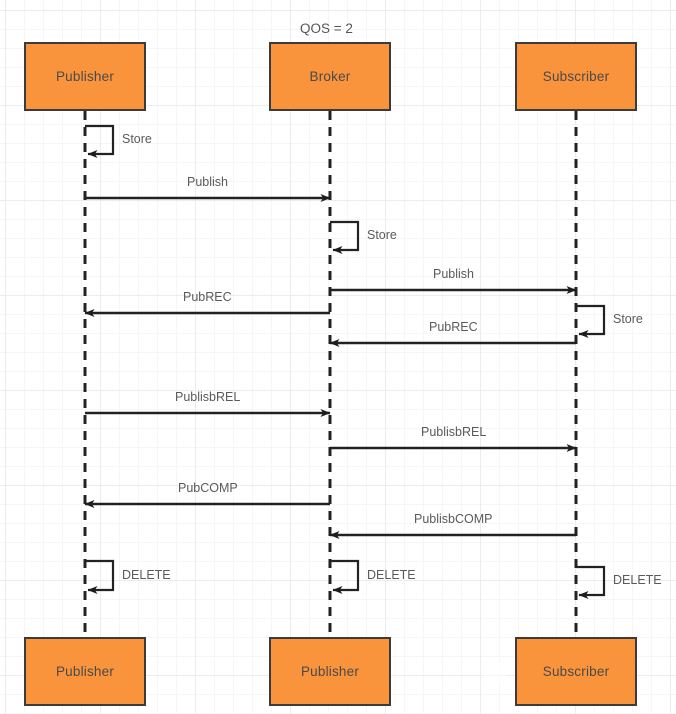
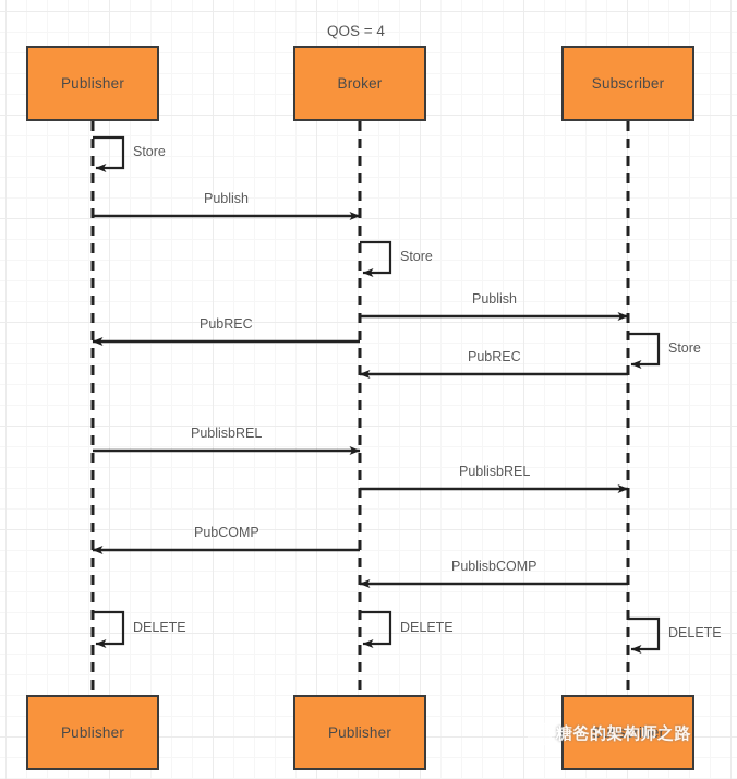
- QOS = 2
+ QOS = 4
  Publisher
  Broker
  Subscriber
  Publisher
  Publisher
  Subscriber
  Publish
  Publish
  PubREC
  PubREC
  PublisbREL
  PublisbREL
  PubCOMP
  PublisbCOMP
  Store
  Store
  Store
  DELETE
  DELETE
  DELETE
+ 糖爸的架构师之路
